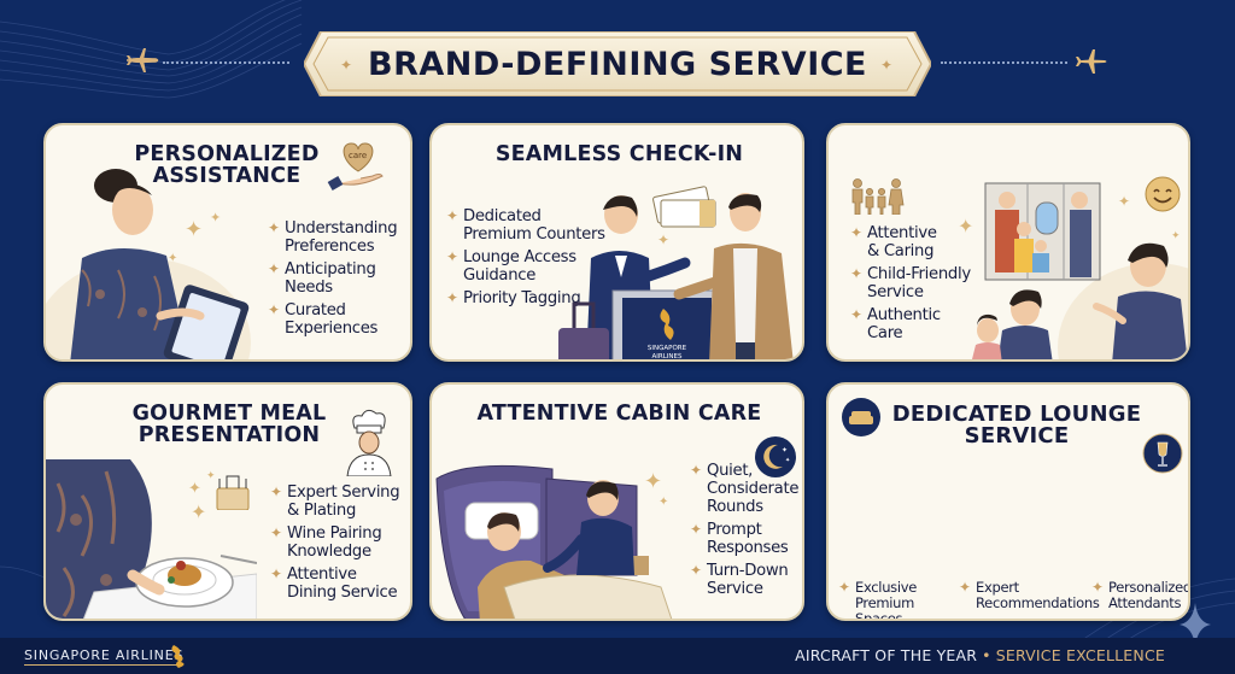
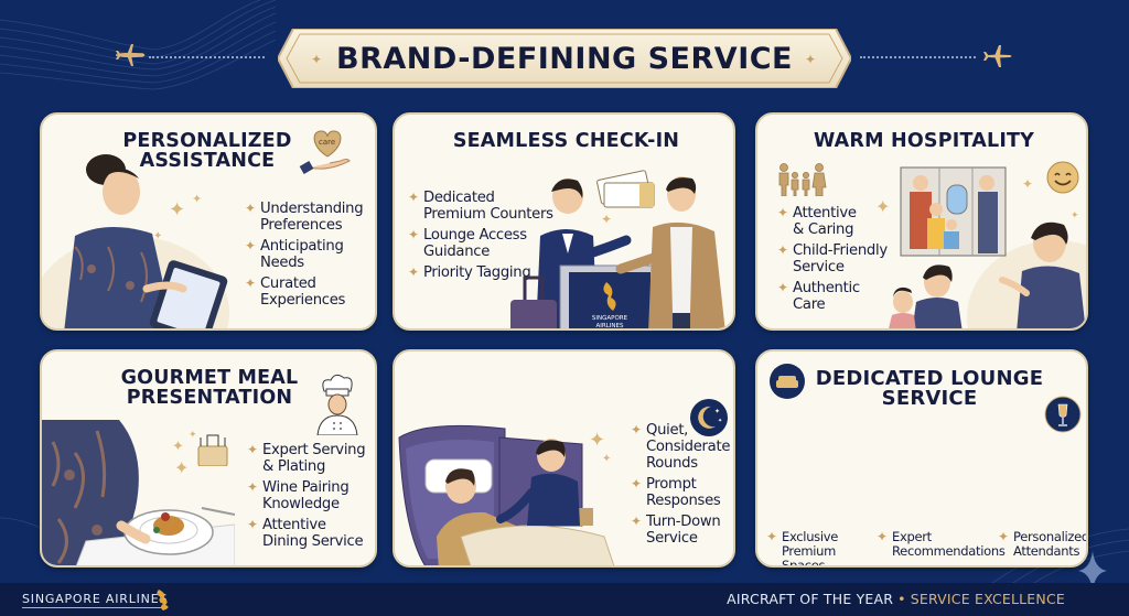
  ✦
  ✦
  BRAND-DEFINING SERVICE
  ✦
  ✦
  ✦
  PERSONALIZED
  ASSISTANCE
  care
  ✦
  Understanding
  Preferences
  ✦
  Anticipating
  Needs
  ✦
  Curated
  Experiences
  SEAMLESS CHECK-IN
  ✦
  Dedicated
  Premium Counters
  ✦
  Lounge Access
  Guidance
  ✦
  Priority Tagging
  ✦
+ WARM HOSPITALITY
  ✦
  Attentive
  & Caring
  ✦
  Child-Friendly
  Service
  ✦
  Authentic
  Care
  ✦
  ✦
  ✦
  GOURMET MEAL
  PRESENTATION
  ✦
  ✦
  ✦
  ✦
  Expert Serving
  & Plating
  ✦
  Wine Pairing
  Knowledge
  ✦
  Attentive
  Dining Service
- ATTENTIVE CABIN CARE
  ✦
  ✦
  ✦
  Quiet,
  Considerate
  Rounds
  ✦
  Prompt
  Responses
  ✦
  Turn-Down
  Service
  DEDICATED LOUNGE
  SERVICE
  ✦
  Exclusive
  ✦
  Expert
  Recommendations
  ✦
  Personalized
  Attendants
  SINGAPORE AIRLINE
  AIRCRAFT OF THE YEAR • SERVICE EXCELLENCE
